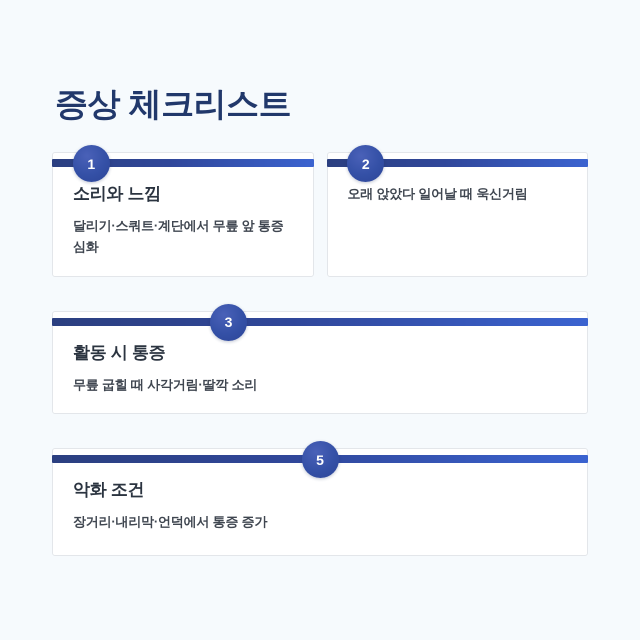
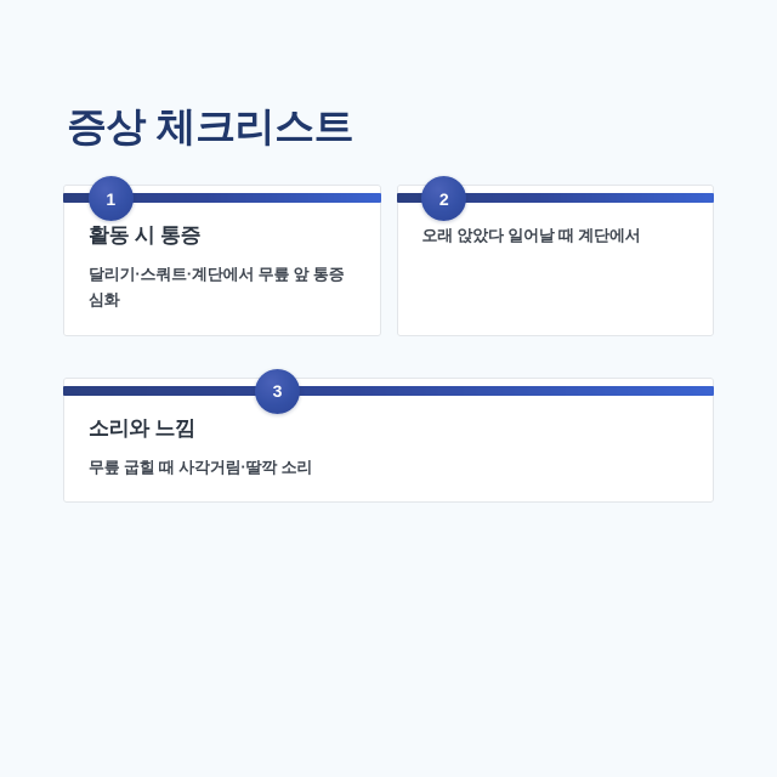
  증상 체크리스트
  1
- 소리와 느낌
+ 활동 시 통증
  달리기·스쿼트·계단에서 무릎 앞 통증 심화
  2
- 오래 앉았다 일어날 때 욱신거림
+ 오래 앉았다 일어날 때 계단에서
  3
- 활동 시 통증
+ 소리와 느낌
  무릎 굽힐 때 사각거림·딸깍 소리
- 5
- 악화 조건
- 장거리·내리막·언덕에서 통증 증가
